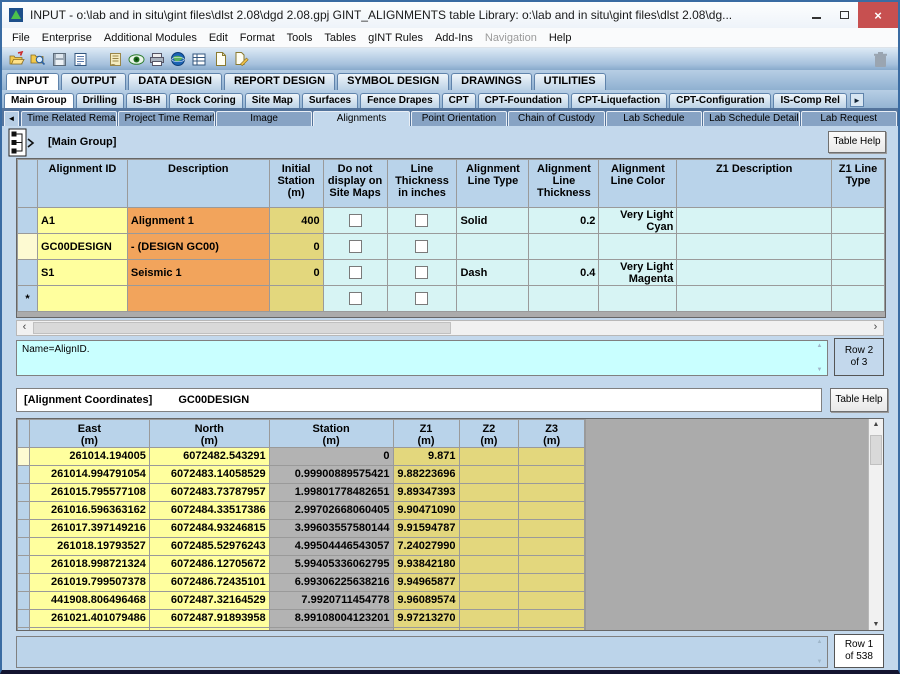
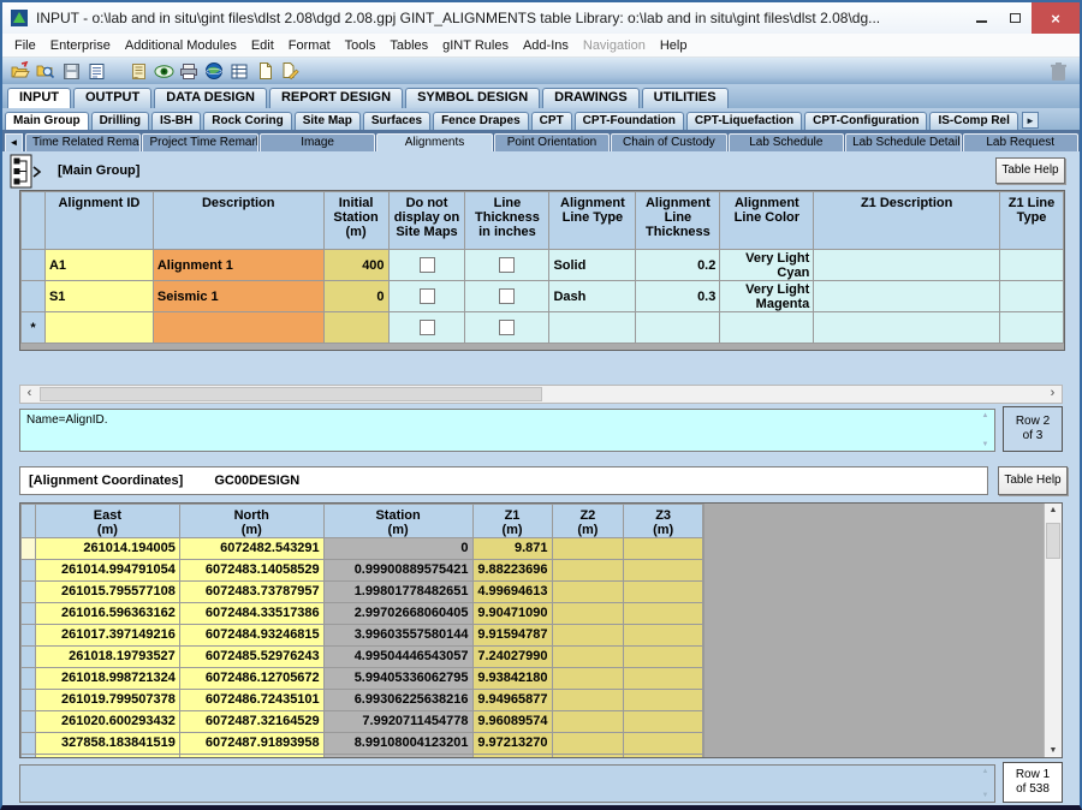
  INPUT - o:\lab and in situ\gint files\dlst 2.08\dgd 2.08.gpj GINT_ALIGNMENTS table Library: o:\lab and in situ\gint files\dlst 2.08\dg...
  ×
  File
  Enterprise
  Additional Modules
  Edit
  Format
  Tools
  Tables
  gINT Rules
  Add-Ins
  Navigation
  Help
  INPUT
  OUTPUT
  DATA DESIGN
  REPORT DESIGN
  SYMBOL DESIGN
  DRAWINGS
  UTILITIES
  Main Group
  Drilling
  IS-BH
  Rock Coring
  Site Map
  Surfaces
  Fence Drapes
  CPT
  CPT-Foundation
  CPT-Liquefaction
  CPT-Configuration
  IS-Comp Rel
  ►
  ◄
  Time Related Rema
  Project Time Remar
  Image
  Alignments
  Point Orientation
  Chain of Custody
  Lab Schedule
  Lab Schedule Detail
  Lab Request
  [Main Group]
  Table Help
  	Alignment ID	Description	Initial Station (m)	Do not display on Site Maps	Line Thickness in inches	Alignment Line Type	Alignment Line Thickness	Alignment Line Color	Z1 Description	Z1 Line Type
  	A1	Alignment 1	400			Solid	0.2	Very Light Cyan
- 	GC00DESIGN	- (DESIGN GC00)	0
- 	S1	Seismic 1	0			Dash	0.4	Very Light Magenta
+ 	S1	Seismic 1	0			Dash	0.3	Very Light Magenta
  *
  ‹
  ›
  Name=AlignID.
  Row 2
  of 3
  [Alignment Coordinates]
  GC00DESIGN
  Table Help
  	East(m)	North(m)	Station(m)	Z1(m)	Z2(m)	Z3(m)
  	261014.194005	6072482.543291	0	9.871
  	261014.994791054	6072483.14058529	0.99900889575421	9.88223696
- 	261015.795577108	6072483.73787957	1.99801778482651	9.89347393
+ 	261015.795577108	6072483.73787957	1.99801778482651	4.99694613
  	261016.596363162	6072484.33517386	2.99702668060405	9.90471090
  	261017.397149216	6072484.93246815	3.99603557580144	9.91594787
  	261018.19793527	6072485.52976243	4.99504446543057	7.24027990
  	261018.998721324	6072486.12705672	5.99405336062795	9.93842180
  	261019.799507378	6072486.72435101	6.99306225638216	9.94965877
- 	441908.806496468	6072487.32164529	7.9920711454778	9.96089574
+ 	261020.600293432	6072487.32164529	7.9920711454778	9.96089574
- 	261021.401079486	6072487.91893958	8.99108004123201	9.97213270
+ 	327858.183841519	6072487.91893958	8.99108004123201	9.97213270
  Row 1
  of 538
